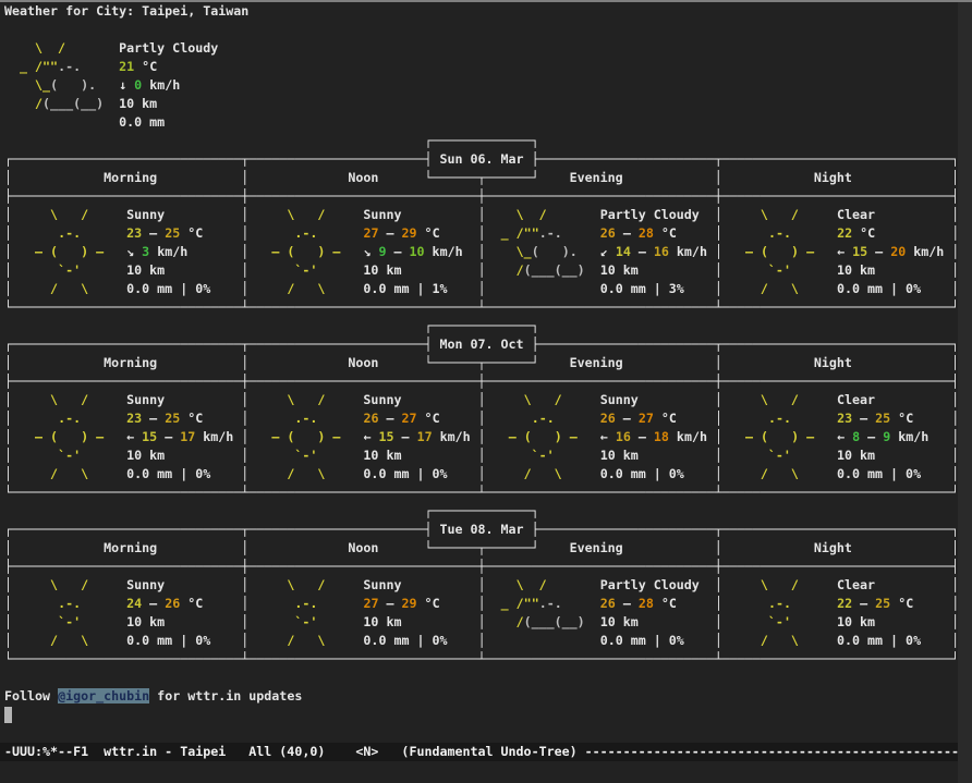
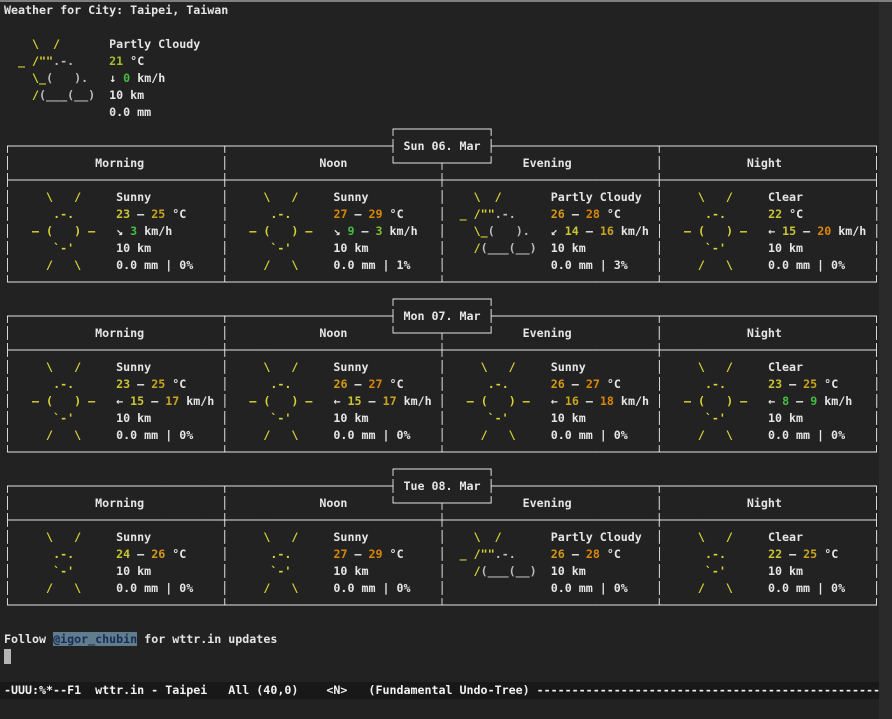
  Weather for City: Taipei, Taiwan
  \ / Partly Cloudy
  _ /"".-. 21 °C
  \_( ). ↓ 0 km/h
  /(___(__) 10 km
  0.0 mm
  ┌─────────────┐
  ┌──────────────────────────────┬───────────────────────┤ Sun 06. Mar ├───────────────────────┬──────────────────────────────┐
  │ Morning │ Noon └──────┬──────┘ Evening │ Night │
  ├──────────────────────────────┼──────────────────────────────┼──────────────────────────────┼──────────────────────────────┤
  │ \ / Sunny │ \ / Sunny │ \ / Partly Cloudy │ \ / Clear │
  │ .-. 23 – 25 °C │ .-. 27 – 29 °C │ _ /"".-. 26 – 28 °C │ .-. 22 °C │
- │ – ( ) – ↘ 3 km/h │ – ( ) – ↘ 9 – 10 km/h │ \_( ). ↙ 14 – 16 km/h │ – ( ) – ← 15 – 20 km/h │
+ │ – ( ) – ↘ 3 km/h │ – ( ) – ↘ 9 – 3 km/h │ \_( ). ↙ 14 – 16 km/h │ – ( ) – ← 15 – 20 km/h │
  │ `-' 10 km │ `-' 10 km │ /(___(__) 10 km │ `-' 10 km │
  │ / \ 0.0 mm | 0% │ / \ 0.0 mm | 1% │ 0.0 mm | 3% │ / \ 0.0 mm | 0% │
  └──────────────────────────────┴──────────────────────────────┴──────────────────────────────┴──────────────────────────────┘
  ┌─────────────┐
- ┌──────────────────────────────┬───────────────────────┤ Mon 07. Oct ├───────────────────────┬──────────────────────────────┐
+ ┌──────────────────────────────┬───────────────────────┤ Mon 07. Mar ├───────────────────────┬──────────────────────────────┐
  │ Morning │ Noon └──────┬──────┘ Evening │ Night │
  ├──────────────────────────────┼──────────────────────────────┼──────────────────────────────┼──────────────────────────────┤
  │ \ / Sunny │ \ / Sunny │ \ / Sunny │ \ / Clear │
  │ .-. 23 – 25 °C │ .-. 26 – 27 °C │ .-. 26 – 27 °C │ .-. 23 – 25 °C │
  │ – ( ) – ← 15 – 17 km/h │ – ( ) – ← 15 – 17 km/h │ – ( ) – ← 16 – 18 km/h │ – ( ) – ← 8 – 9 km/h │
  │ `-' 10 km │ `-' 10 km │ `-' 10 km │ `-' 10 km │
  │ / \ 0.0 mm | 0% │ / \ 0.0 mm | 0% │ / \ 0.0 mm | 0% │ / \ 0.0 mm | 0% │
  └──────────────────────────────┴──────────────────────────────┴──────────────────────────────┴──────────────────────────────┘
  ┌─────────────┐
  ┌──────────────────────────────┬───────────────────────┤ Tue 08. Mar ├───────────────────────┬──────────────────────────────┐
  │ Morning │ Noon └──────┬──────┘ Evening │ Night │
  ├──────────────────────────────┼──────────────────────────────┼──────────────────────────────┼──────────────────────────────┤
  │ \ / Sunny │ \ / Sunny │ \ / Partly Cloudy │ \ / Clear │
  │ .-. 24 – 26 °C │ .-. 27 – 29 °C │ _ /"".-. 26 – 28 °C │ .-. 22 – 25 °C │
  │ `-' 10 km │ `-' 10 km │ /(___(__) 10 km │ `-' 10 km │
  │ / \ 0.0 mm | 0% │ / \ 0.0 mm | 0% │ 0.0 mm | 0% │ / \ 0.0 mm | 0% │
  └──────────────────────────────┴──────────────────────────────┴──────────────────────────────┴──────────────────────────────┘
  Follow @igor_chubin for wttr.in updates
  -UUU:%*--F1 wttr.in - Taipei All (40,0) <N> (Fundamental Undo-Tree) -------------------------------------------------
